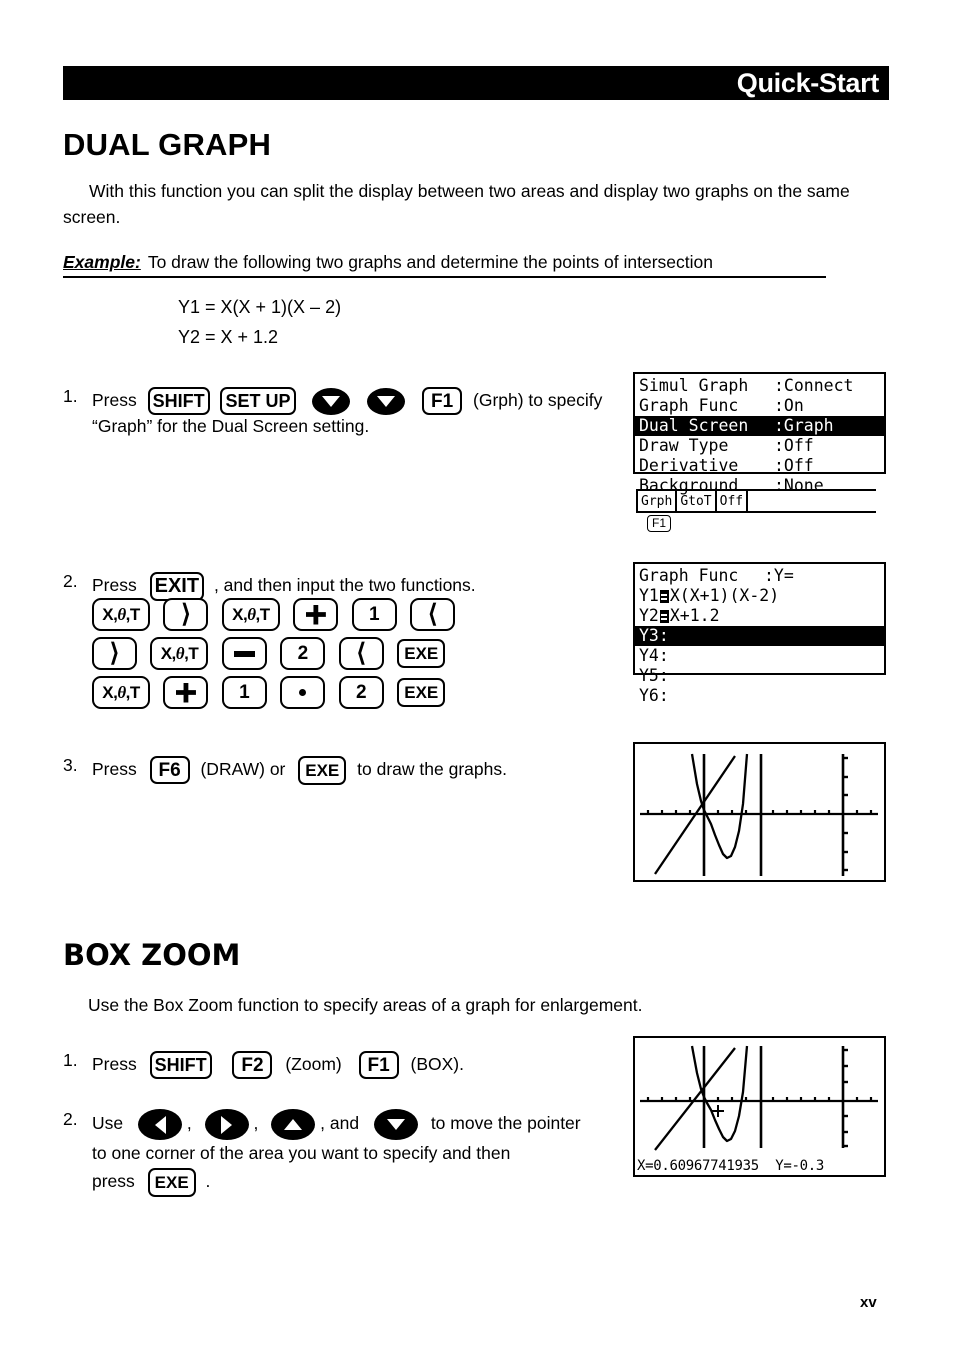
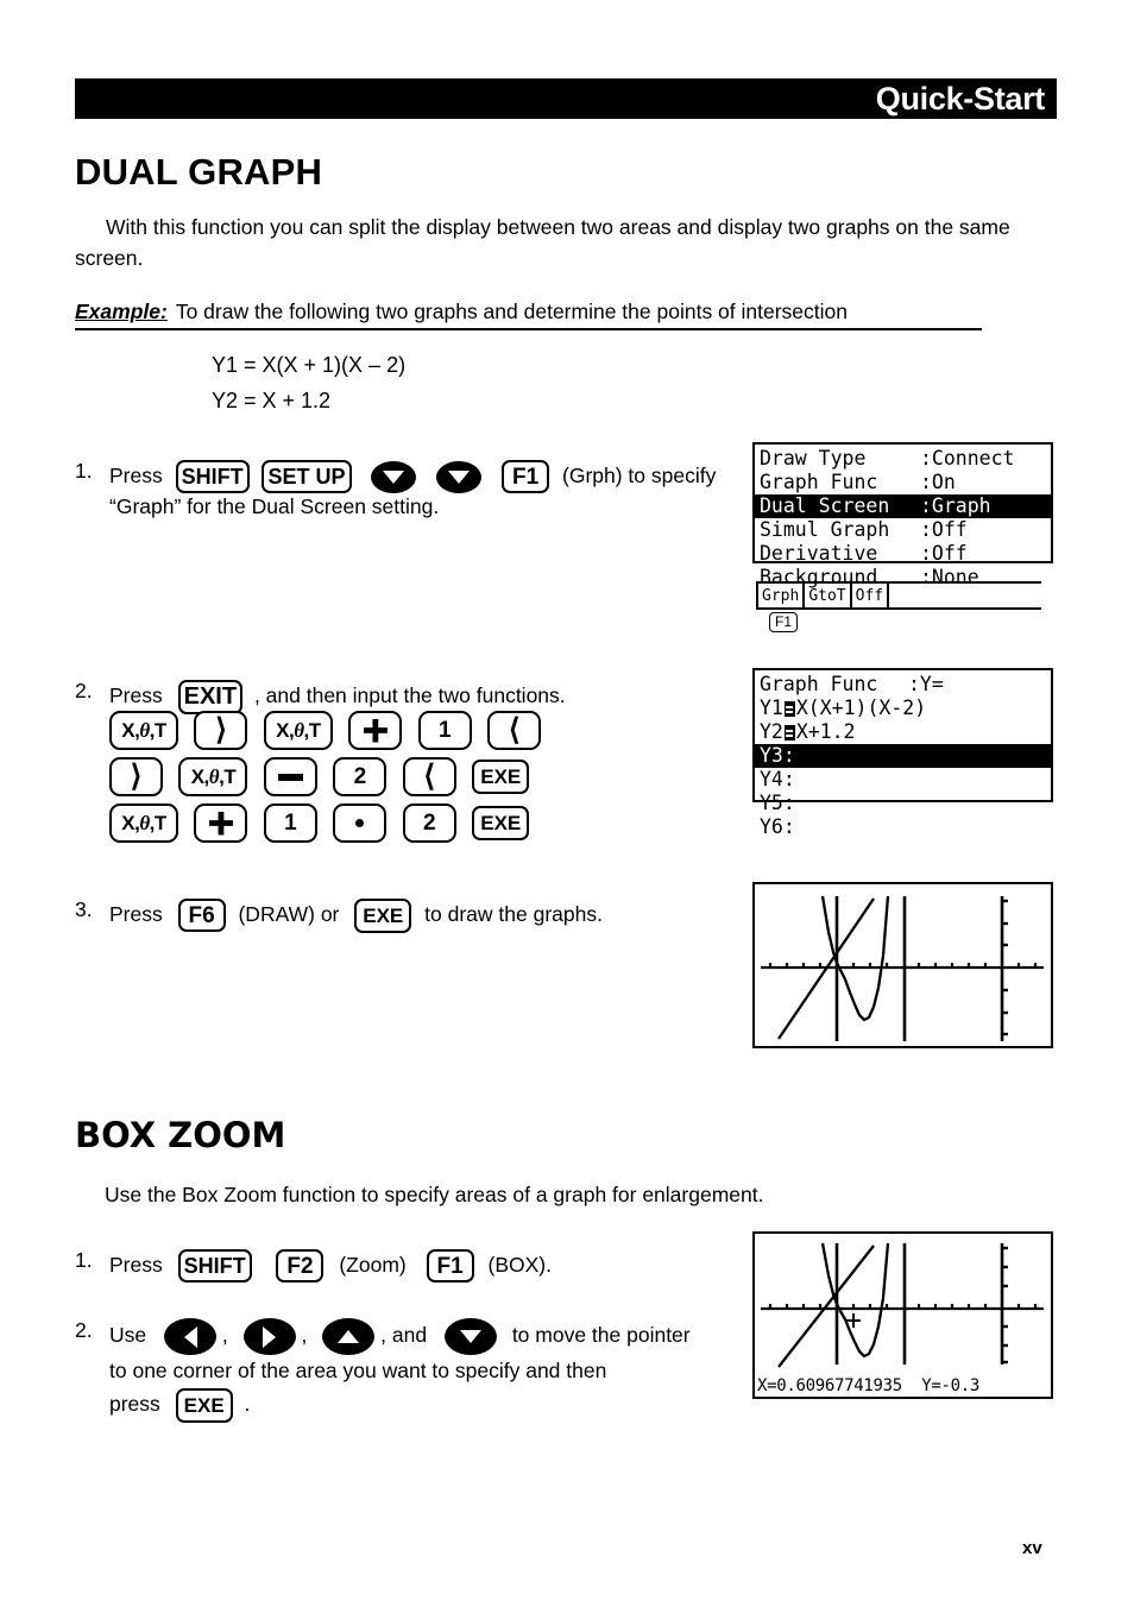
  Quick-Start
  DUAL GRAPH
  With this function you can split the display between two areas and display two graphs on the same screen.
  Example: To draw the following two graphs and determine the points of intersection
  Y1 = X(X + 1)(X – 2)
  Y2 = X + 1.2
  1.
  Press SHIFT SET UP F1 (Grph) to specify
  “Graph” for the Dual Screen setting.
- Simul Graph :Connect
+ Draw Type :Connect
  Graph Func :On
  Dual Screen :Graph
- Draw Type :Off
+ Simul Graph :Off
  Derivative :Off
  Background :None
  Grph
  GtoT
  Off
  F1
  2.
  Press EXIT , and then input the two functions.
  X,
  θ
  ,T ⟩ X,
  θ
  ,T 1 ⟨
  ⟩ X,
  θ
  ,T 2 ⟨ EXE
  X,
  θ
  ,T 1 2 EXE
  Graph Func :Y=
  Y1 X(X+1)(X-2)
  Y2 X+1.2
  Y3:
  Y4:
  Y5:
  Y6:
  3.
  Press F6 (DRAW) or EXE to draw the graphs.
  BOX ZOOM
  Use the Box Zoom function to specify areas of a graph for enlargement.
  1.
  Press SHIFT F2 (Zoom) F1 (BOX).
  2.
  Use , , , and to move the pointer
  to one corner of the area you want to specify and then
  press EXE .
  X=0.60967741935 Y=-0.3
  xv
